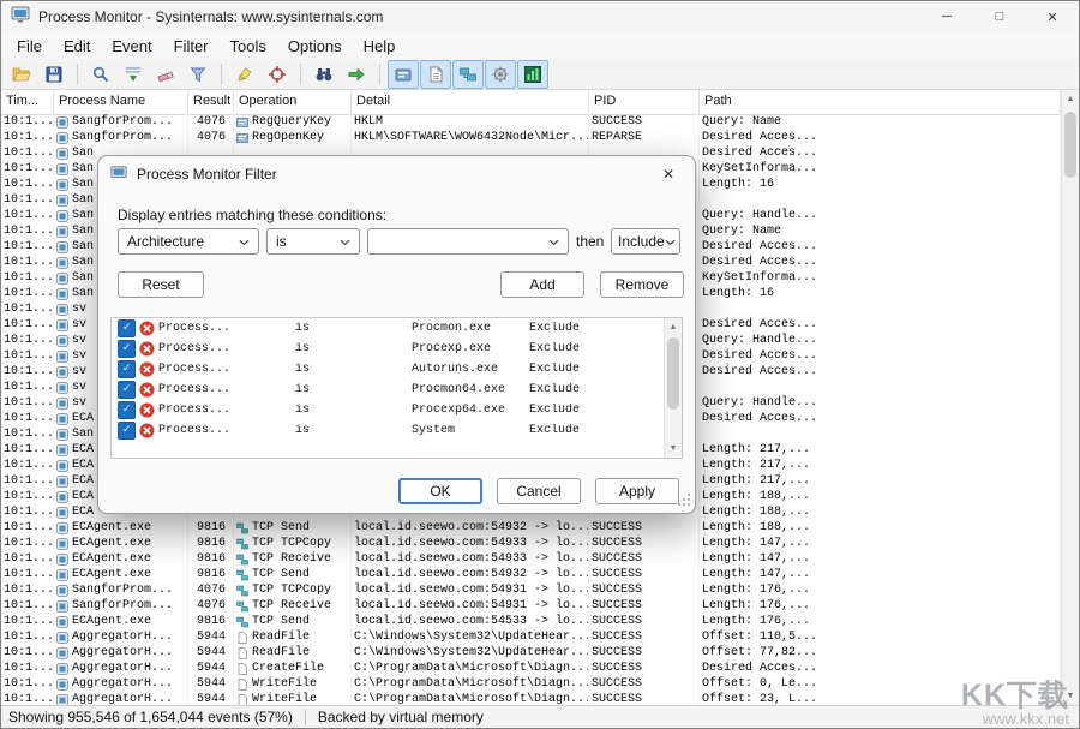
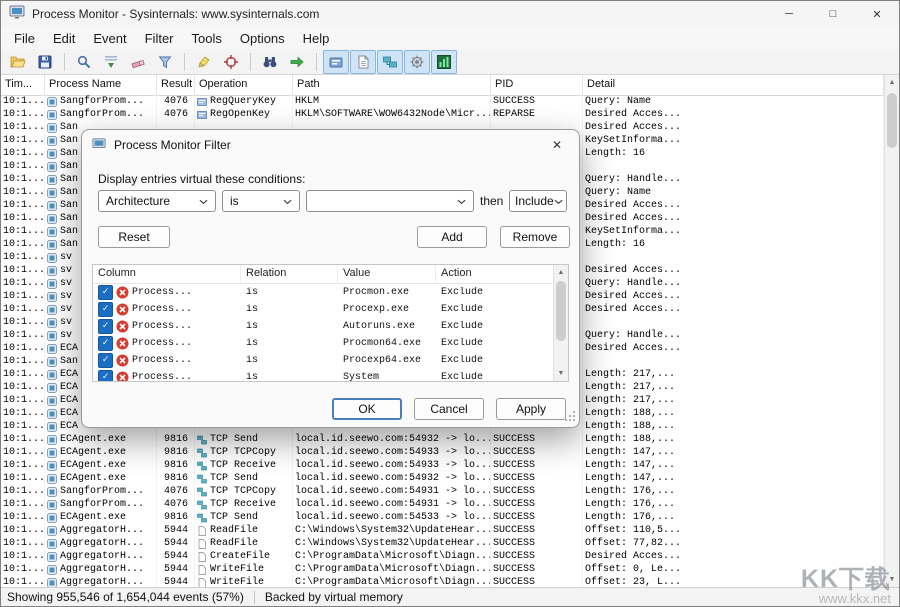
  Process Monitor - Sysinternals: www.sysinternals.com
  ─
  □
  ✕
  File
  Edit
  Event
  Filter
  Tools
  Options
  Help
  Tim...
  Process Name
  Result
  Operation
- Detail
+ Path
  PID
- Path
+ Detail
  10:1...
  SangforProm...
  4076
  RegQueryKey
  HKLM
  SUCCESS
  Query: Name
  10:1...
  SangforProm...
  4076
  RegOpenKey
  HKLM\SOFTWARE\WOW6432Node\Micr...
  REPARSE
  Desired Acces...
  10:1...
  San
  Desired Acces...
  10:1...
  San
  KeySetInforma...
  10:1...
  San
  Length: 16
  10:1...
  San
  10:1...
  San
  Query: Handle...
  10:1...
  San
  Query: Name
  10:1...
  San
  Desired Acces...
  10:1...
  San
  Desired Acces...
  10:1...
  San
  KeySetInforma...
  10:1...
  San
  Length: 16
  10:1...
  sv
  10:1...
  sv
  Desired Acces...
  10:1...
  sv
  Query: Handle...
  10:1...
  sv
  Desired Acces...
  10:1...
  sv
  Desired Acces...
  10:1...
  sv
  10:1...
  sv
  Query: Handle...
  10:1...
  ECA
  Desired Acces...
  10:1...
  San
  10:1...
  ECA
  Length: 217,...
  10:1...
  ECA
  Length: 217,...
  10:1...
  ECA
  Length: 217,...
  10:1...
  ECA
  Length: 188,...
  10:1...
  ECA
  Length: 188,...
  10:1...
  ECAgent.exe
  9816
  TCP Send
  local.id.seewo.com:54932 -> lo...
  SUCCESS
  Length: 188,...
  10:1...
  ECAgent.exe
  9816
  TCP TCPCopy
  local.id.seewo.com:54933 -> lo...
  SUCCESS
  Length: 147,...
  10:1...
  ECAgent.exe
  9816
  TCP Receive
  local.id.seewo.com:54933 -> lo...
  SUCCESS
  Length: 147,...
  10:1...
  ECAgent.exe
  9816
  TCP Send
  local.id.seewo.com:54932 -> lo...
  SUCCESS
  Length: 147,...
  10:1...
  SangforProm...
  4076
  TCP TCPCopy
  local.id.seewo.com:54931 -> lo...
  SUCCESS
  Length: 176,...
  10:1...
  SangforProm...
  4076
  TCP Receive
  local.id.seewo.com:54931 -> lo...
  SUCCESS
  Length: 176,...
  10:1...
  ECAgent.exe
  9816
  TCP Send
  local.id.seewo.com:54533 -> lo...
  SUCCESS
  Length: 176,...
  10:1...
  AggregatorH...
  5944
  ReadFile
  C:\Windows\System32\UpdateHear...
  SUCCESS
  Offset: 110,5...
  10:1...
  AggregatorH...
  5944
  ReadFile
  C:\Windows\System32\UpdateHear...
  SUCCESS
  Offset: 77,82...
  10:1...
  AggregatorH...
  5944
  CreateFile
  C:\ProgramData\Microsoft\Diagn...
  SUCCESS
  Desired Acces...
  10:1...
  AggregatorH...
  5944
  WriteFile
  C:\ProgramData\Microsoft\Diagn...
  SUCCESS
  Offset: 0, Le...
  10:1...
  AggregatorH...
  5944
  WriteFile
  C:\ProgramData\Microsoft\Diagn...
  SUCCESS
  Offset: 23, L...
  Showing 955,546 of 1,654,044 events (57%)
  Backed by virtual memory
  KK下载
  www.kkx.net
  Process Monitor Filter
  ✕
- Display entries matching these conditions:
+ Display entries virtual these conditions:
  Architecture
  is
  then
  Include
  Reset
  Add
  Remove
+ Column
+ Relation
+ Value
+ Action
  ✓
  Process...
  is
  Procmon.exe
  Exclude
  ✓
  Process...
  is
  Procexp.exe
  Exclude
  ✓
  Process...
  is
  Autoruns.exe
  Exclude
  ✓
  Process...
  is
  Procmon64.exe
  Exclude
  ✓
  Process...
  is
  Procexp64.exe
  Exclude
  ✓
  Process...
  is
  System
  Exclude
  OK
  Cancel
  Apply
